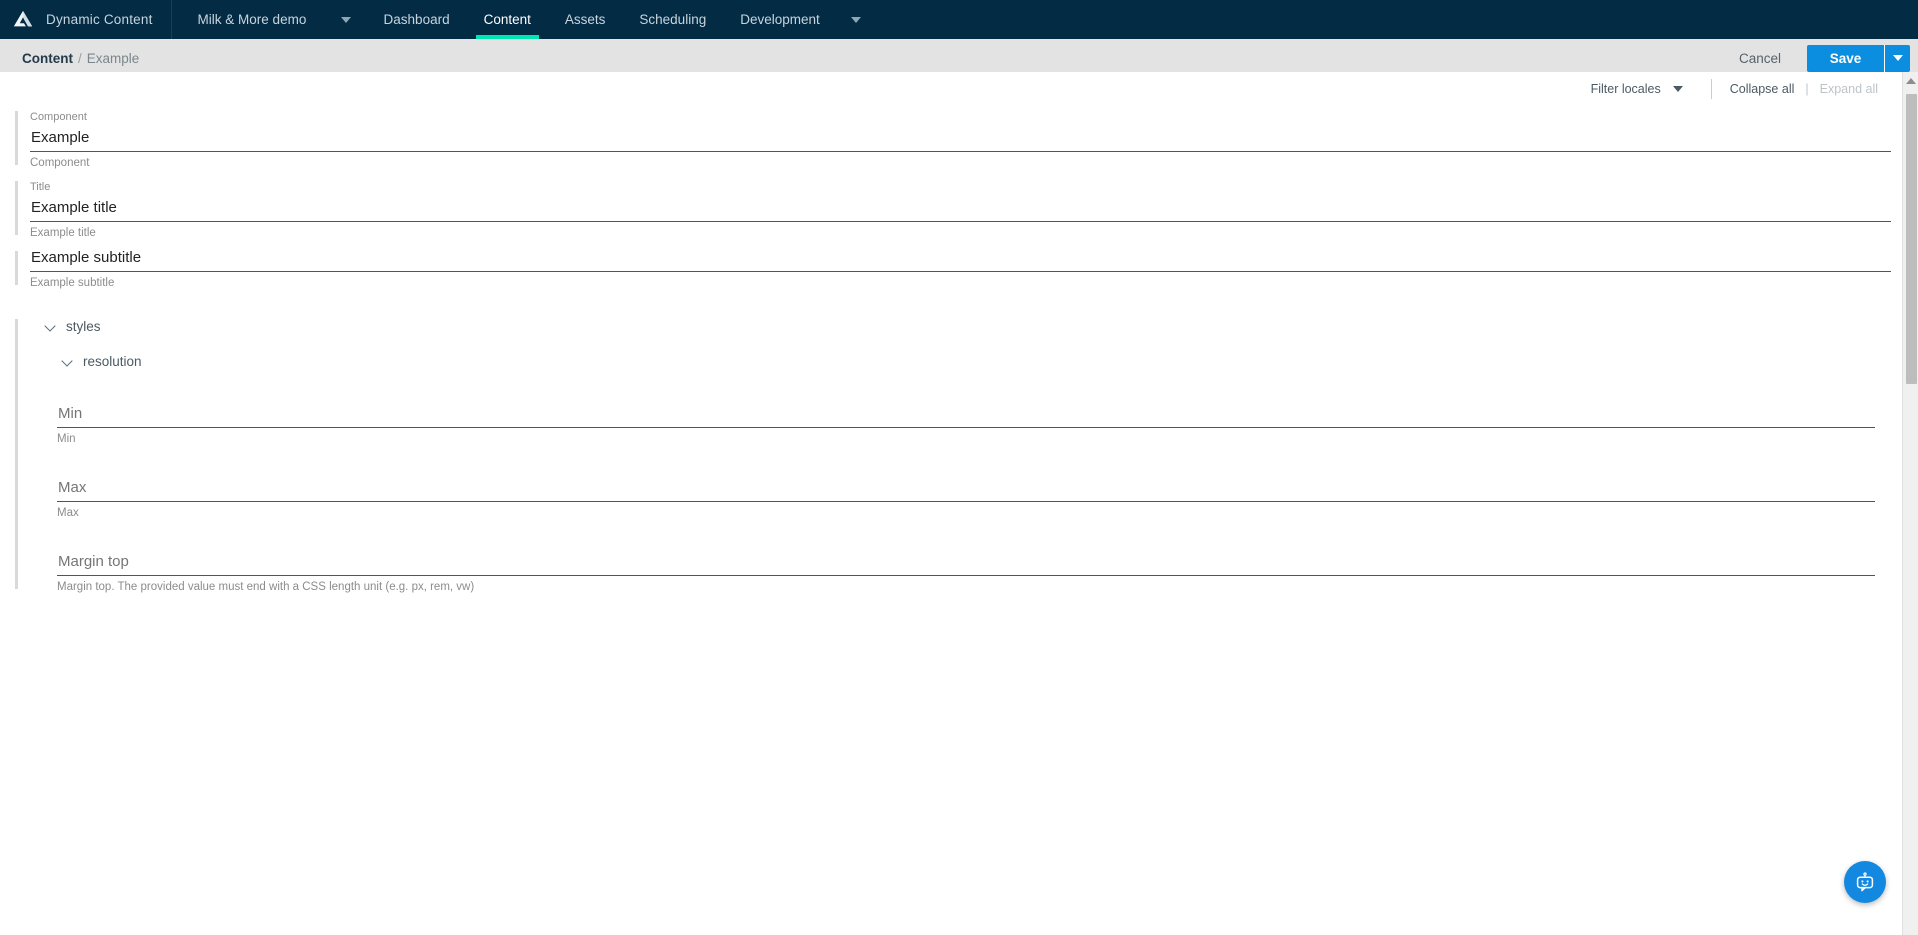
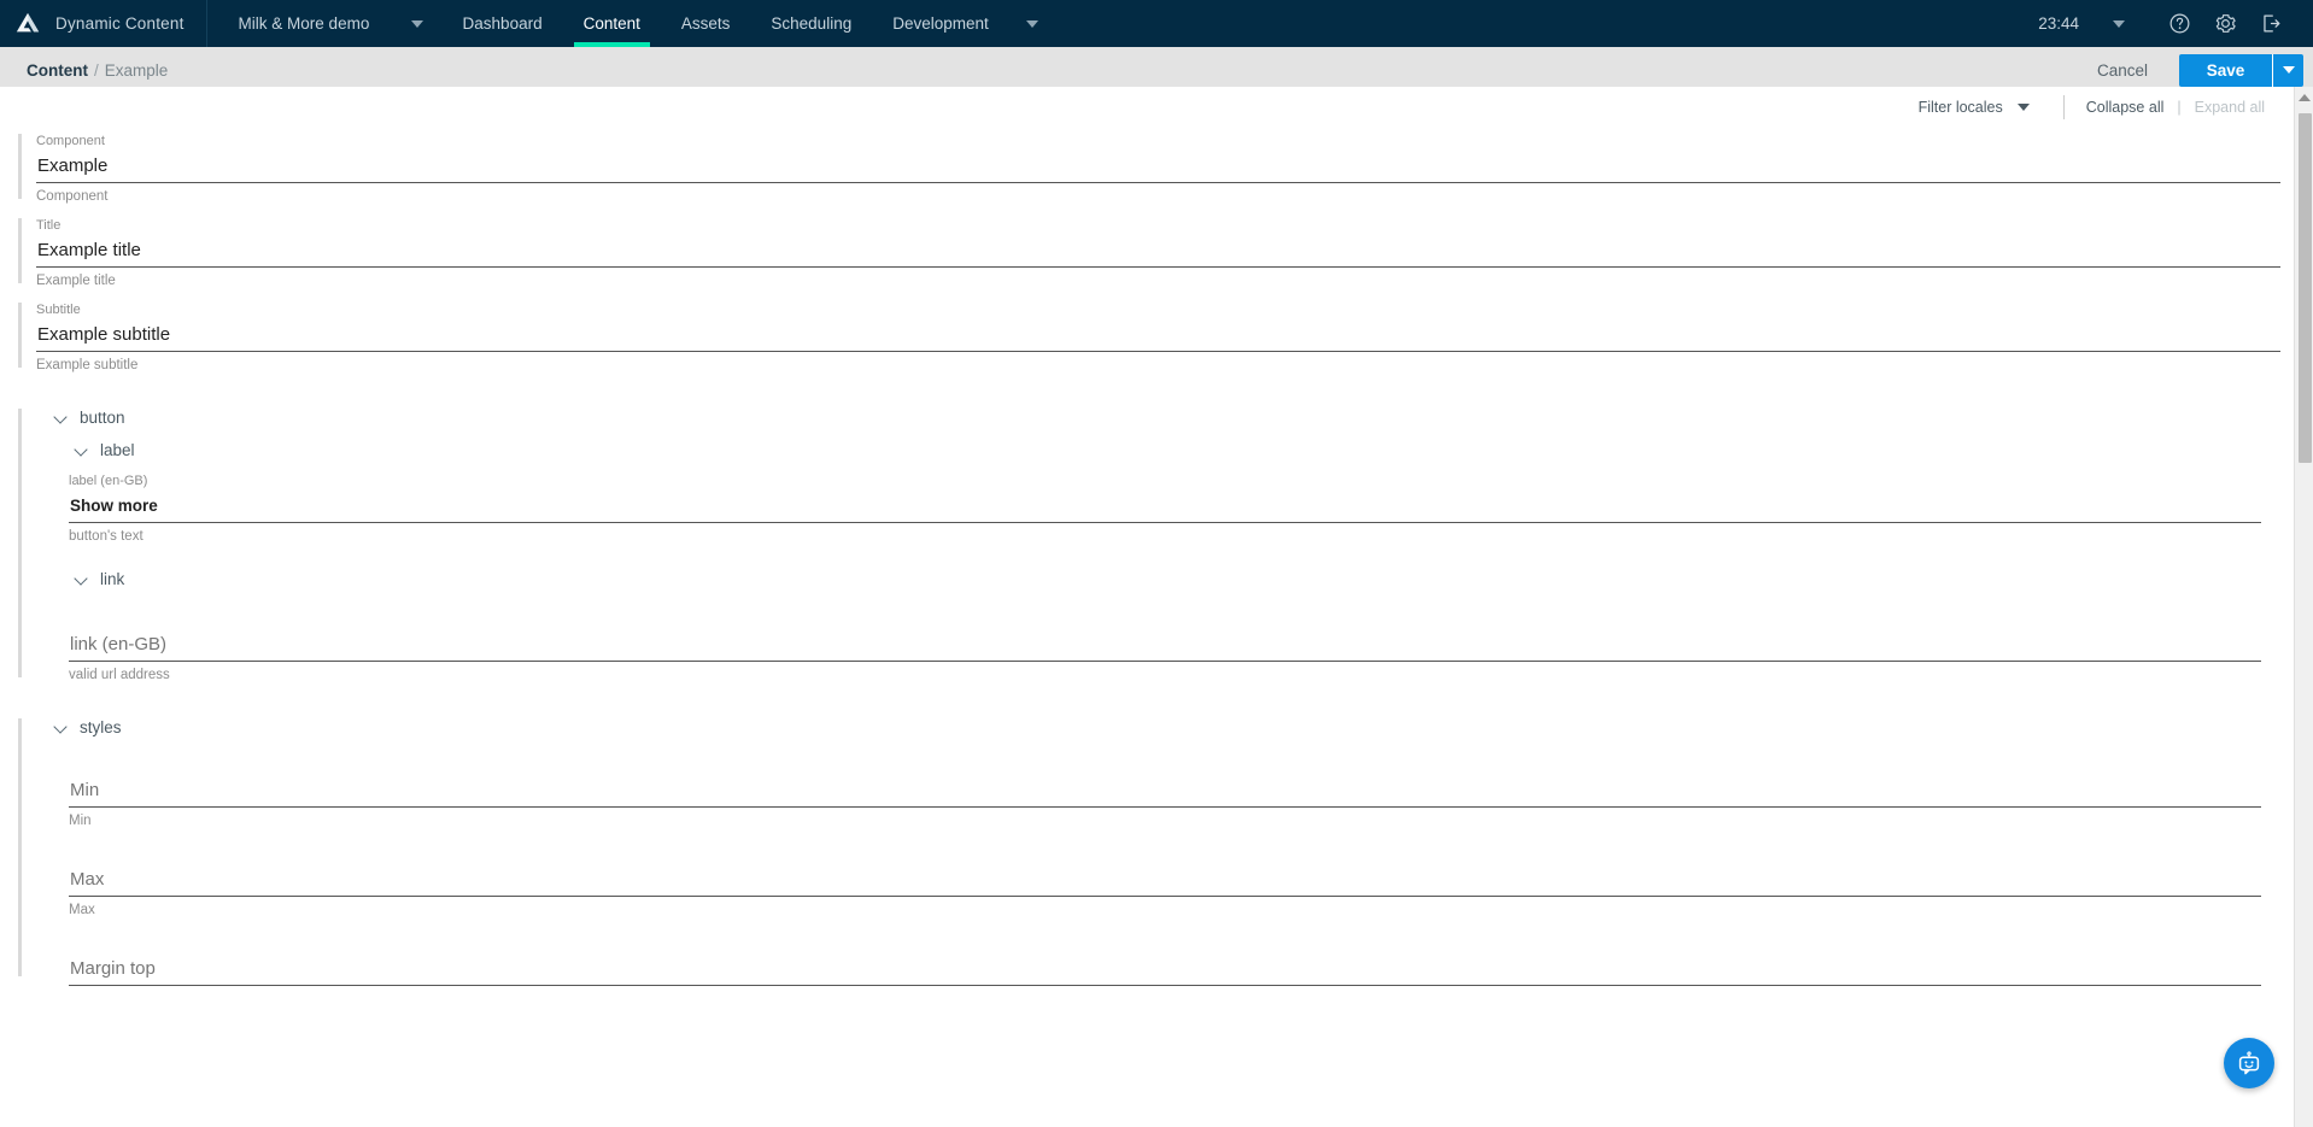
  Dynamic Content
  Milk & More demo
  Dashboard
  Content
  Assets
  Scheduling
  Development
+ 23:44
  Content
  /
  Example
  Cancel
  Save
  Filter locales
  Collapse all
  |
  Expand all
  Component
  Example
  Component
  Title
  Example title
  Example title
+ Subtitle
  Example subtitle
  Example subtitle
+ button
+ label
+ label (en-GB)
+ Show more
+ button's text
+ link
+ link (en-GB)
+ valid url address
  styles
- resolution
  Min
  Min
  Max
  Max
  Margin top
- Margin top. The provided value must end with a CSS length unit (e.g. px, rem, vw)
